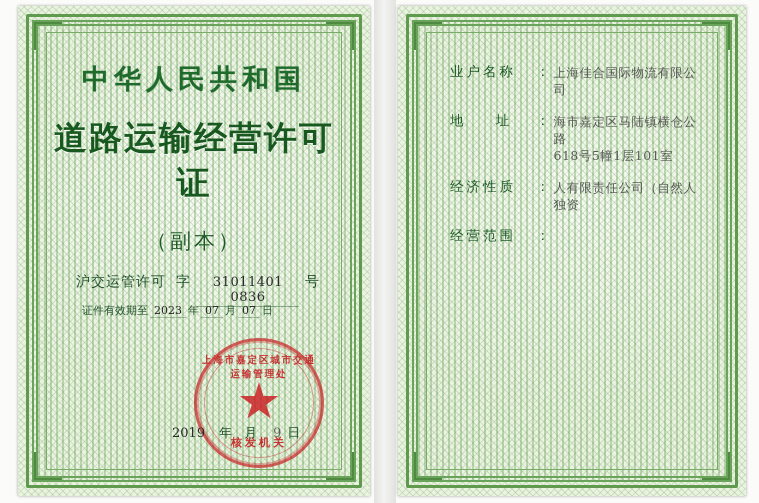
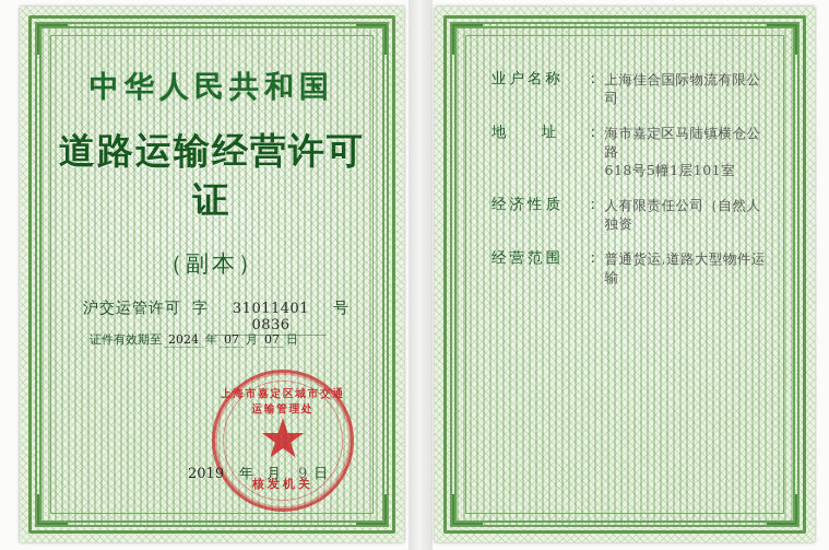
  中华人民共和国
  道路运输经营许可证
  （副本）
  沪交运管许可
  字
  31011401 0836
  号
  证件有效期至
- 2023
+ 2024
  年
  07
  月
  07
  日
  上海市嘉定区城市交通运输管理处
  核发机关
  2019
  年
  月
  9
  日
  业户名称
  ：
  上海佳合国际物流有限公司
  地 址
  ：
  海市嘉定区马陆镇横仓公路
  618号5幢1层101室
  经济性质
  ：
  人有限责任公司（自然人独资
  经营范围
  ：
+ 普通货运,道路大型物件运输
